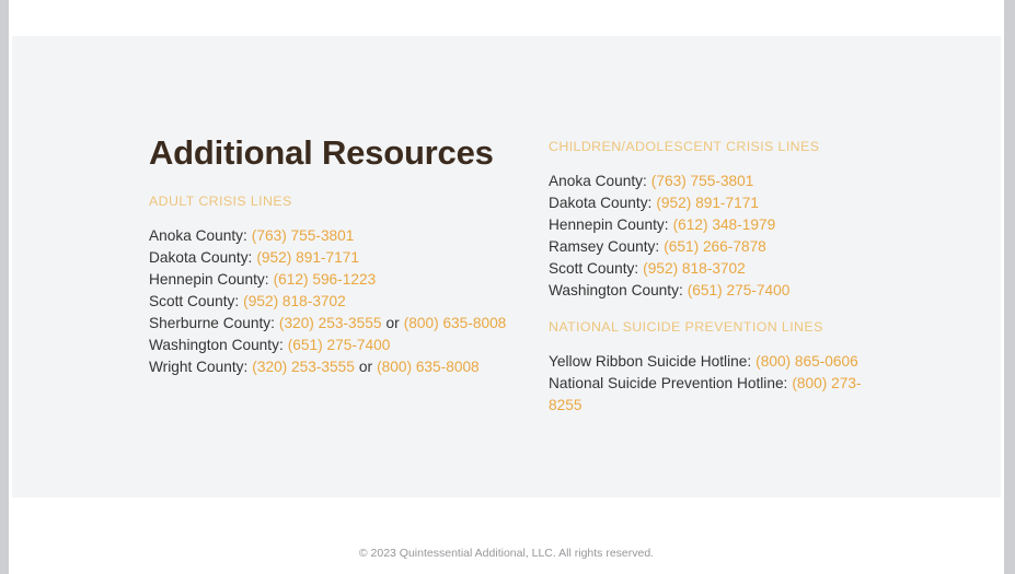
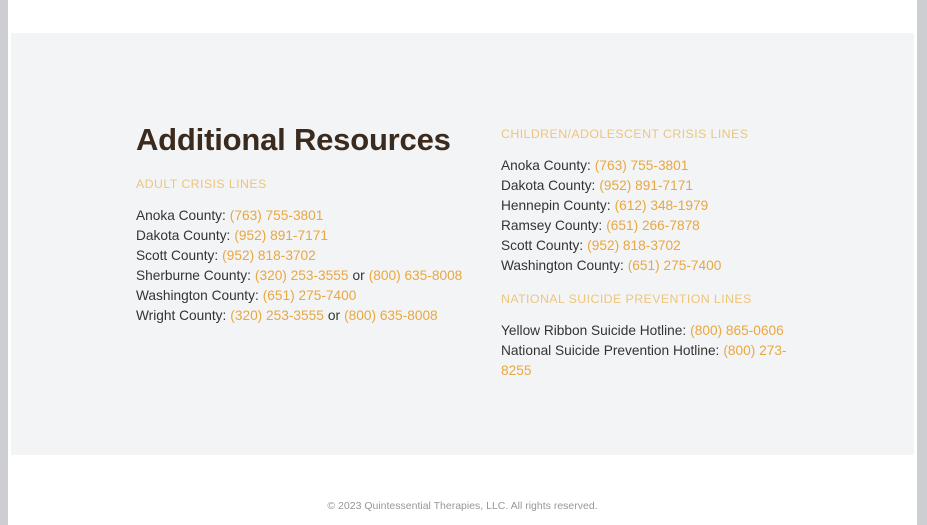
  Additional Resources
  ADULT CRISIS LINES
  Anoka County: (763) 755-3801
  Dakota County: (952) 891-7171
- Hennepin County: (612) 596-1223
  Scott County: (952) 818-3702
  Sherburne County: (320) 253-3555 or (800) 635-8008
  Washington County: (651) 275-7400
  Wright County: (320) 253-3555 or (800) 635-8008
  CHILDREN/ADOLESCENT CRISIS LINES
  Anoka County: (763) 755-3801
  Dakota County: (952) 891-7171
  Hennepin County: (612) 348-1979
  Ramsey County: (651) 266-7878
  Scott County: (952) 818-3702
  Washington County: (651) 275-7400
  NATIONAL SUICIDE PREVENTION LINES
  Yellow Ribbon Suicide Hotline: (800) 865-0606
  National Suicide Prevention Hotline: (800) 273-8255
- © 2023 Quintessential Additional, LLC. All rights reserved.
+ © 2023 Quintessential Therapies, LLC. All rights reserved.
